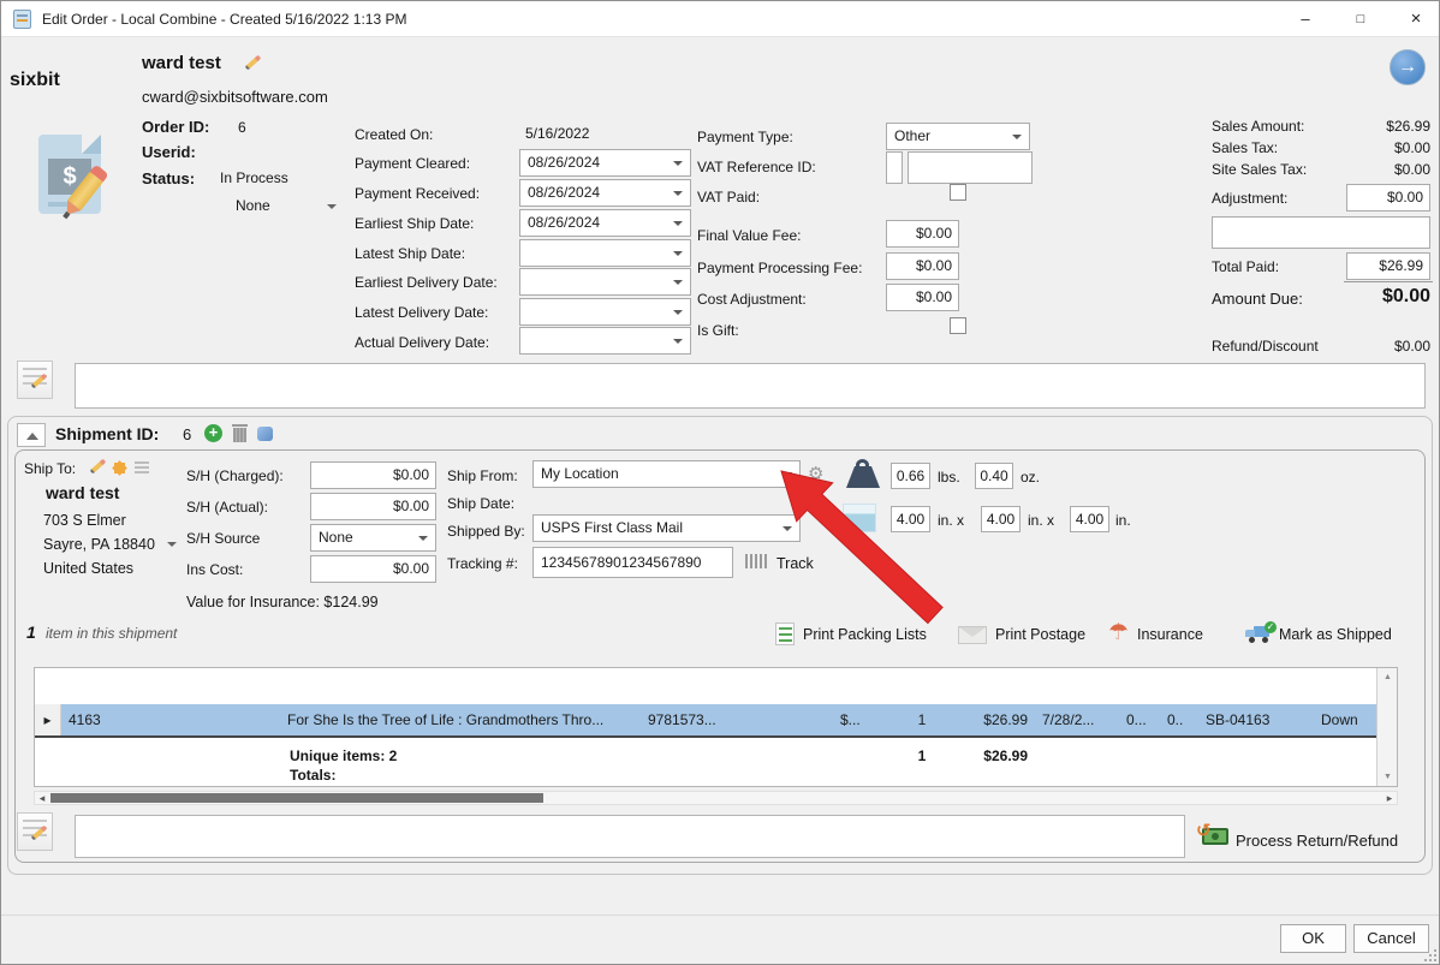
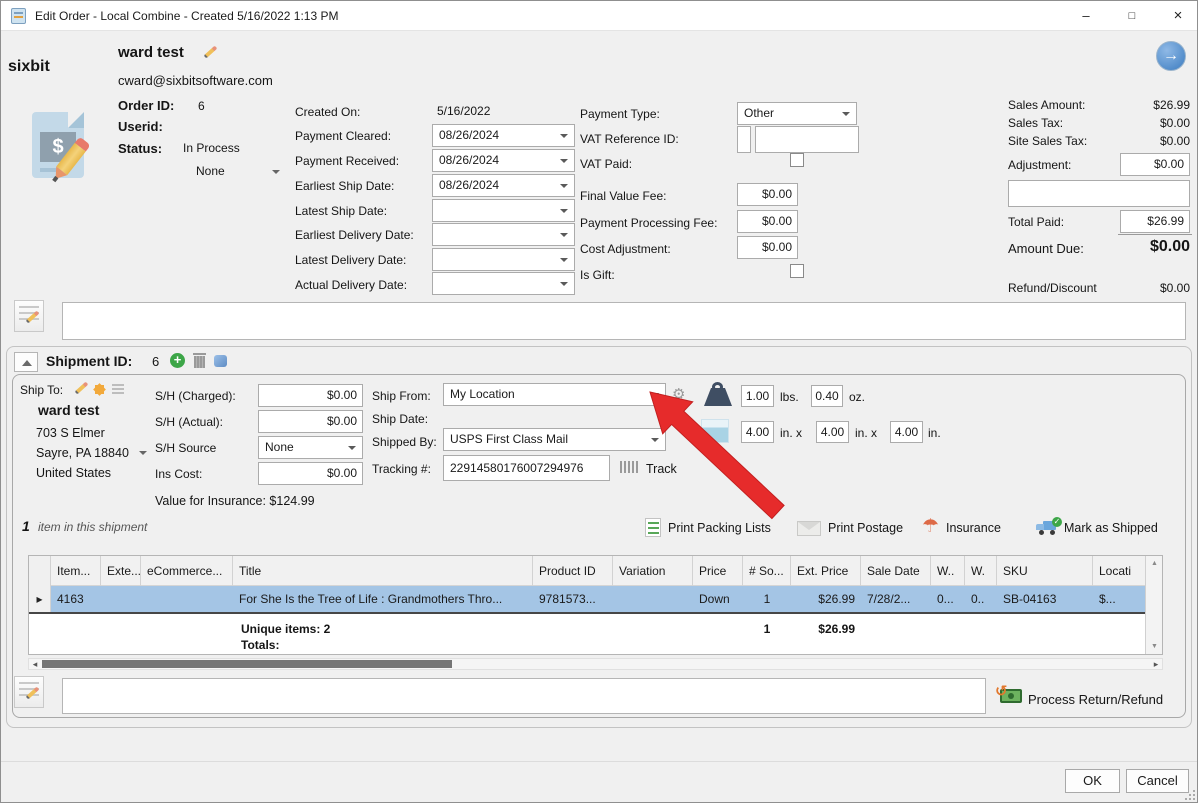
  Edit Order - Local Combine - Created 5/16/2022 1:13 PM
  –
  □
  ×
  sixbit
  ward test
  cward@sixbitsoftware.com
  →
  $
  Order ID:
  6
  Userid:
  Status:
  In Process
  None
  Created On:
  5/16/2022
  Payment Cleared:
  08/26/2024
  Payment Received:
  08/26/2024
  Earliest Ship Date:
  08/26/2024
  Latest Ship Date:
  Earliest Delivery Date:
  Latest Delivery Date:
  Actual Delivery Date:
  Payment Type:
  Other
  VAT Reference ID:
  VAT Paid:
  Final Value Fee:
  $0.00
  Payment Processing Fee:
  $0.00
  Cost Adjustment:
  $0.00
  Is Gift:
  Sales Amount:
  $26.99
  Sales Tax:
  $0.00
  Site Sales Tax:
  $0.00
  Adjustment:
  $0.00
  Total Paid:
  $26.99
  Amount Due:
  $0.00
  Refund/Discount
  $0.00
  Shipment ID:
  6
  +
  Ship To:
  ward test
  703 S Elmer
  Sayre, PA 18840
  United States
  S/H (Charged):
  $0.00
  S/H (Actual):
  $0.00
  S/H Source
  None
  Ins Cost:
  $0.00
  Value for Insurance: $124.99
  Ship From:
  My Location
  ⚙
  Ship Date:
  Shipped By:
  USPS First Class Mail
  Tracking #:
- 12345678901234567890
+ 22914580176007294976
  Track
- 0.66
+ 1.00
  lbs.
  0.40
  oz.
  4.00
  in. x
  4.00
  in. x
  4.00
  in.
  1
  item in this shipment
  Print Packing Lists
  Print Postage
  ☂
  Insurance
  ✓
  Mark as Shipped
+ Item...
+ Exte...
+ eCommerce...
+ Title
+ Product ID
+ Variation
+ Price
+ # So...
+ Ext. Price
+ Sale Date
+ W..
+ W.
+ SKU
+ Locati
  ▸
  4163
  For She Is the Tree of Life : Grandmothers Thro...
  9781573...
- $...
+ Down
  1
  $26.99
  7/28/2...
  0...
  0..
  SB-04163
- Down
+ $...
  Unique items: 2
  Totals:
  1
  $26.99
  ◂
  ▸
  ↺
  Process Return/Refund
  OK
  Cancel
